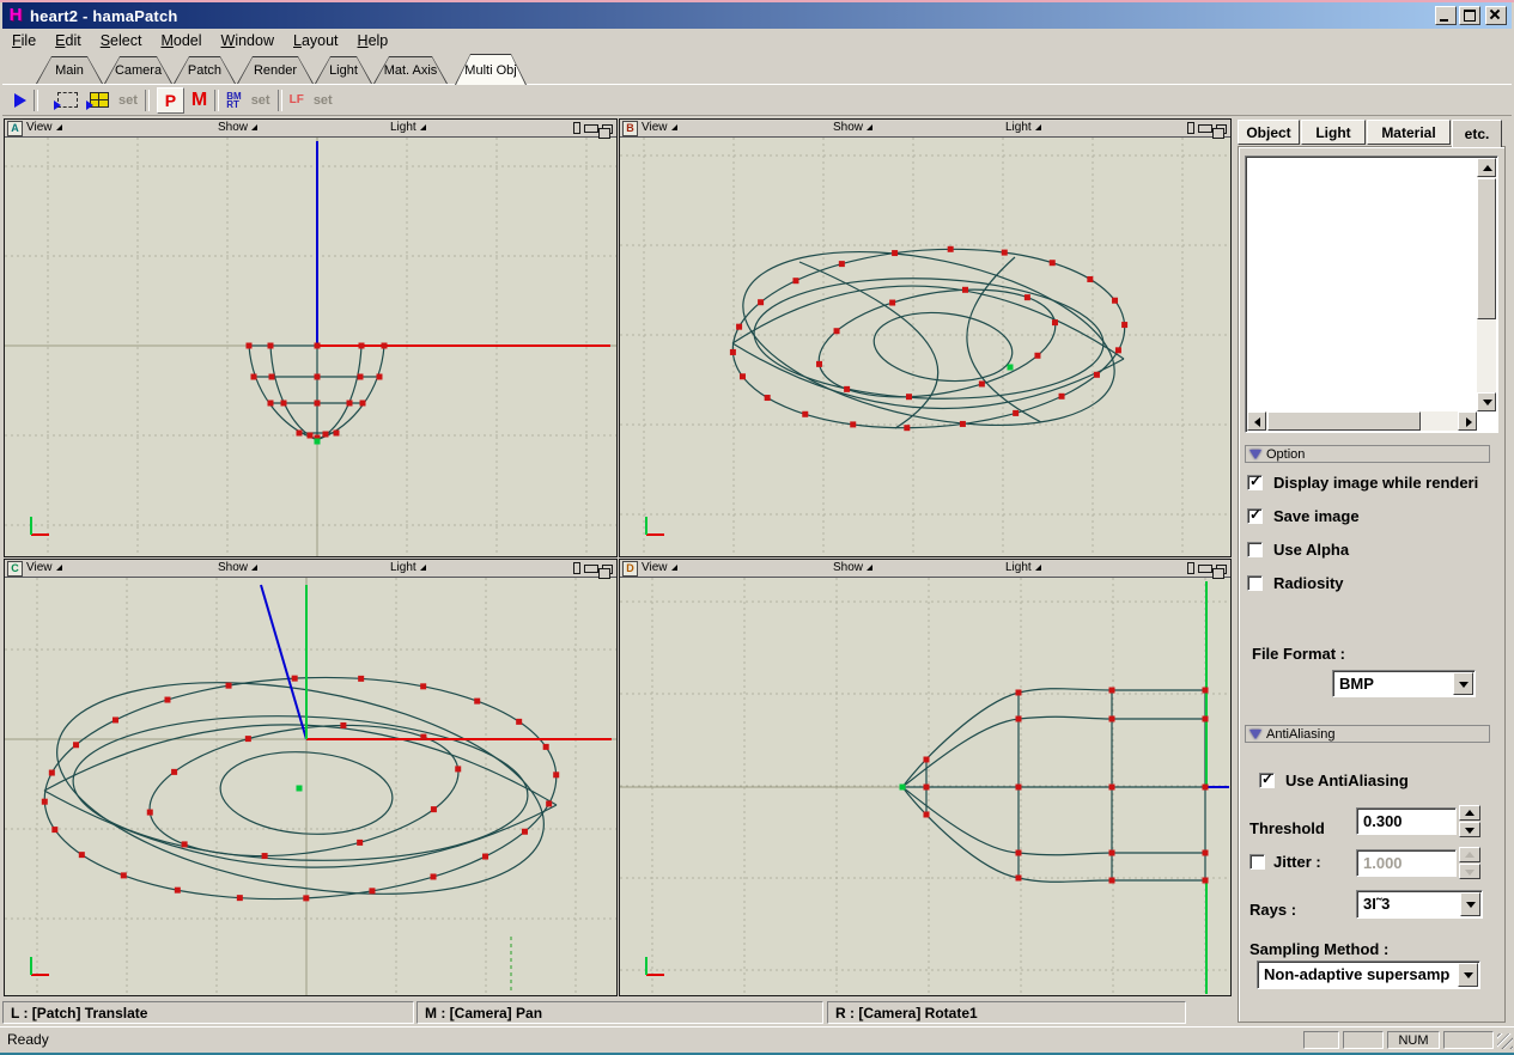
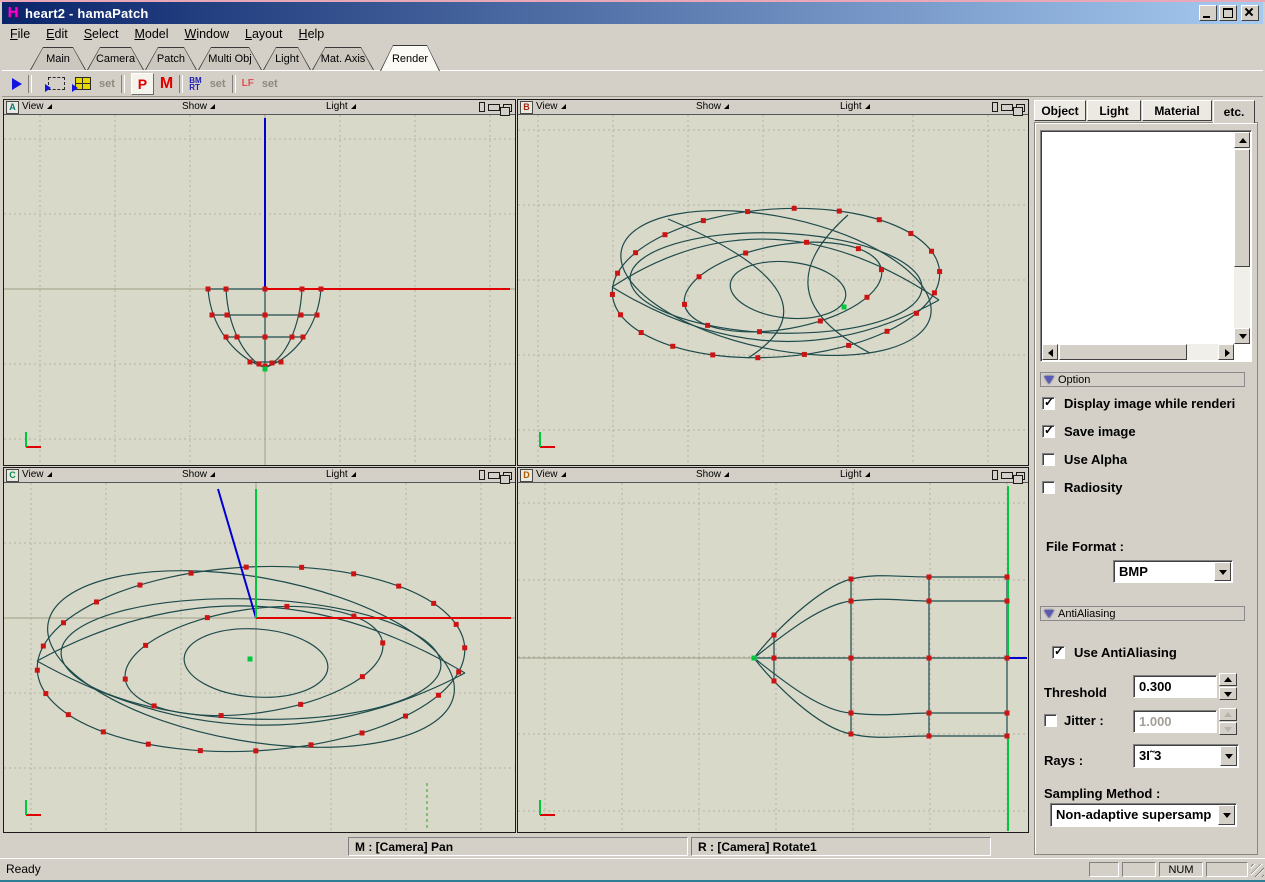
  H
  heart2 - hamaPatch
  File
  Edit
  Select
  Model
  Window
  Layout
  Help
  Main
  Camera
  Patch
- Render
+ Multi Obj
  Light
  Mat. Axis
- Multi Obj
+ Render
  set
  P
  M
  BM
  RT
  set
  LF
  set
  A
  View
  Show
  Light
  B
  View
  Show
  Light
  C
  View
  Show
  Light
  D
  View
  Show
  Light
- L : [Patch] Translate
  M : [Camera] Pan
  R : [Camera] Rotate1
  Ready
  NUM
  Object
  Light
  Material
  etc.
  Option
  Display image while renderi
  Save image
  Use Alpha
  Radiosity
  File Format :
  BMP
  AntiAliasing
  Use AntiAliasing
  Threshold
  0.300
  Jitter :
  1.000
  Rays :
  3I˜3
  Sampling Method :
  Non-adaptive supersamp
